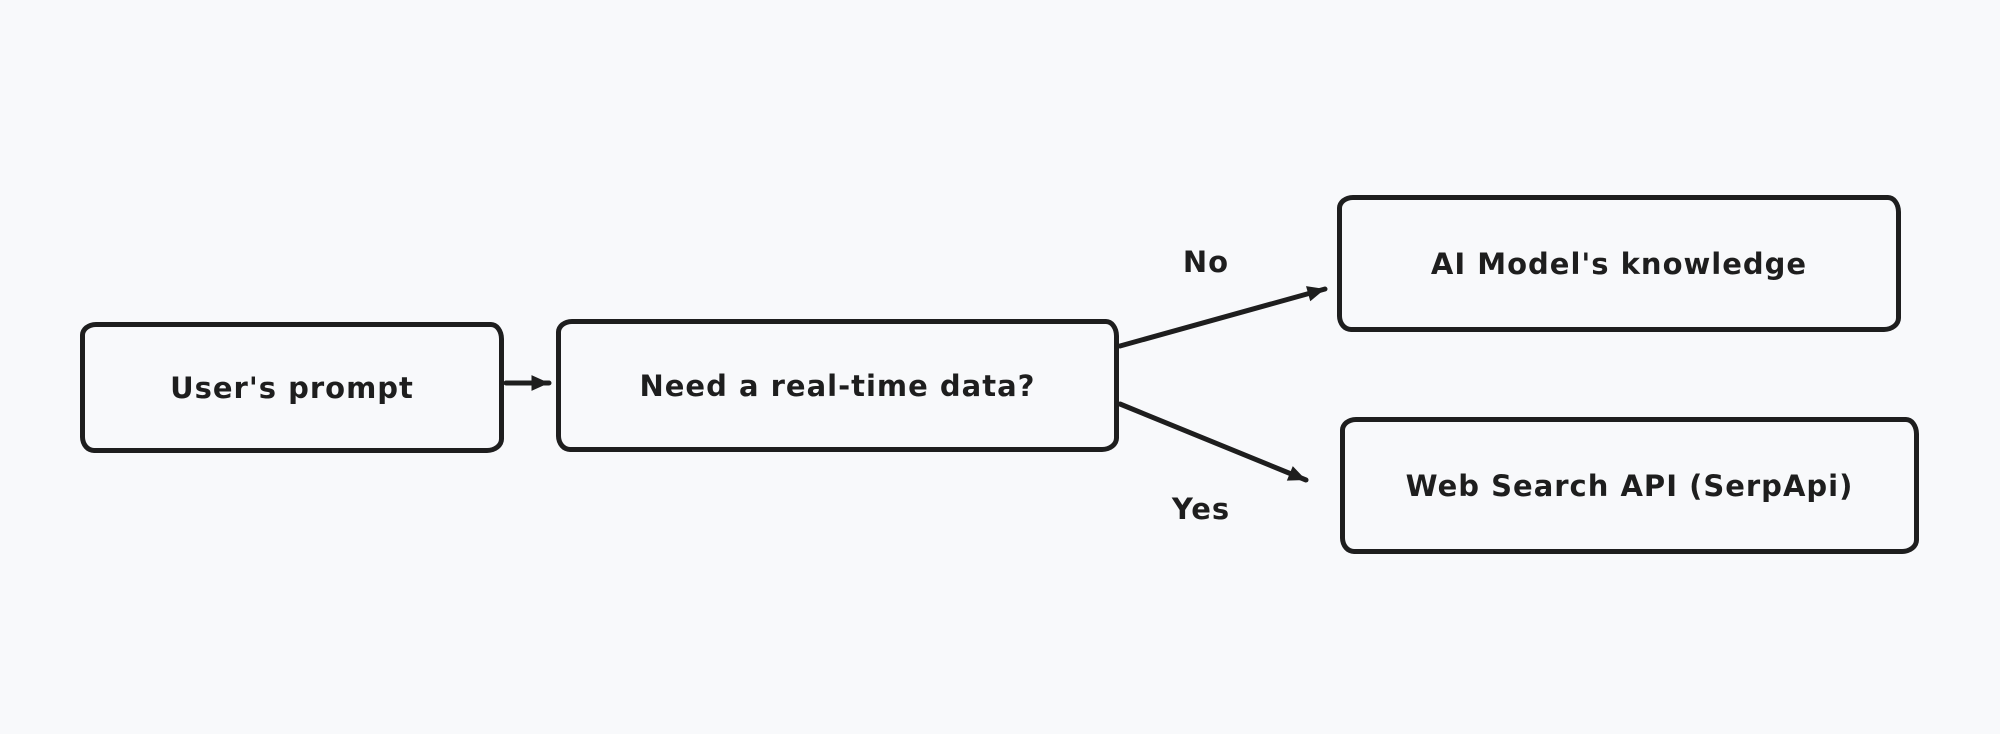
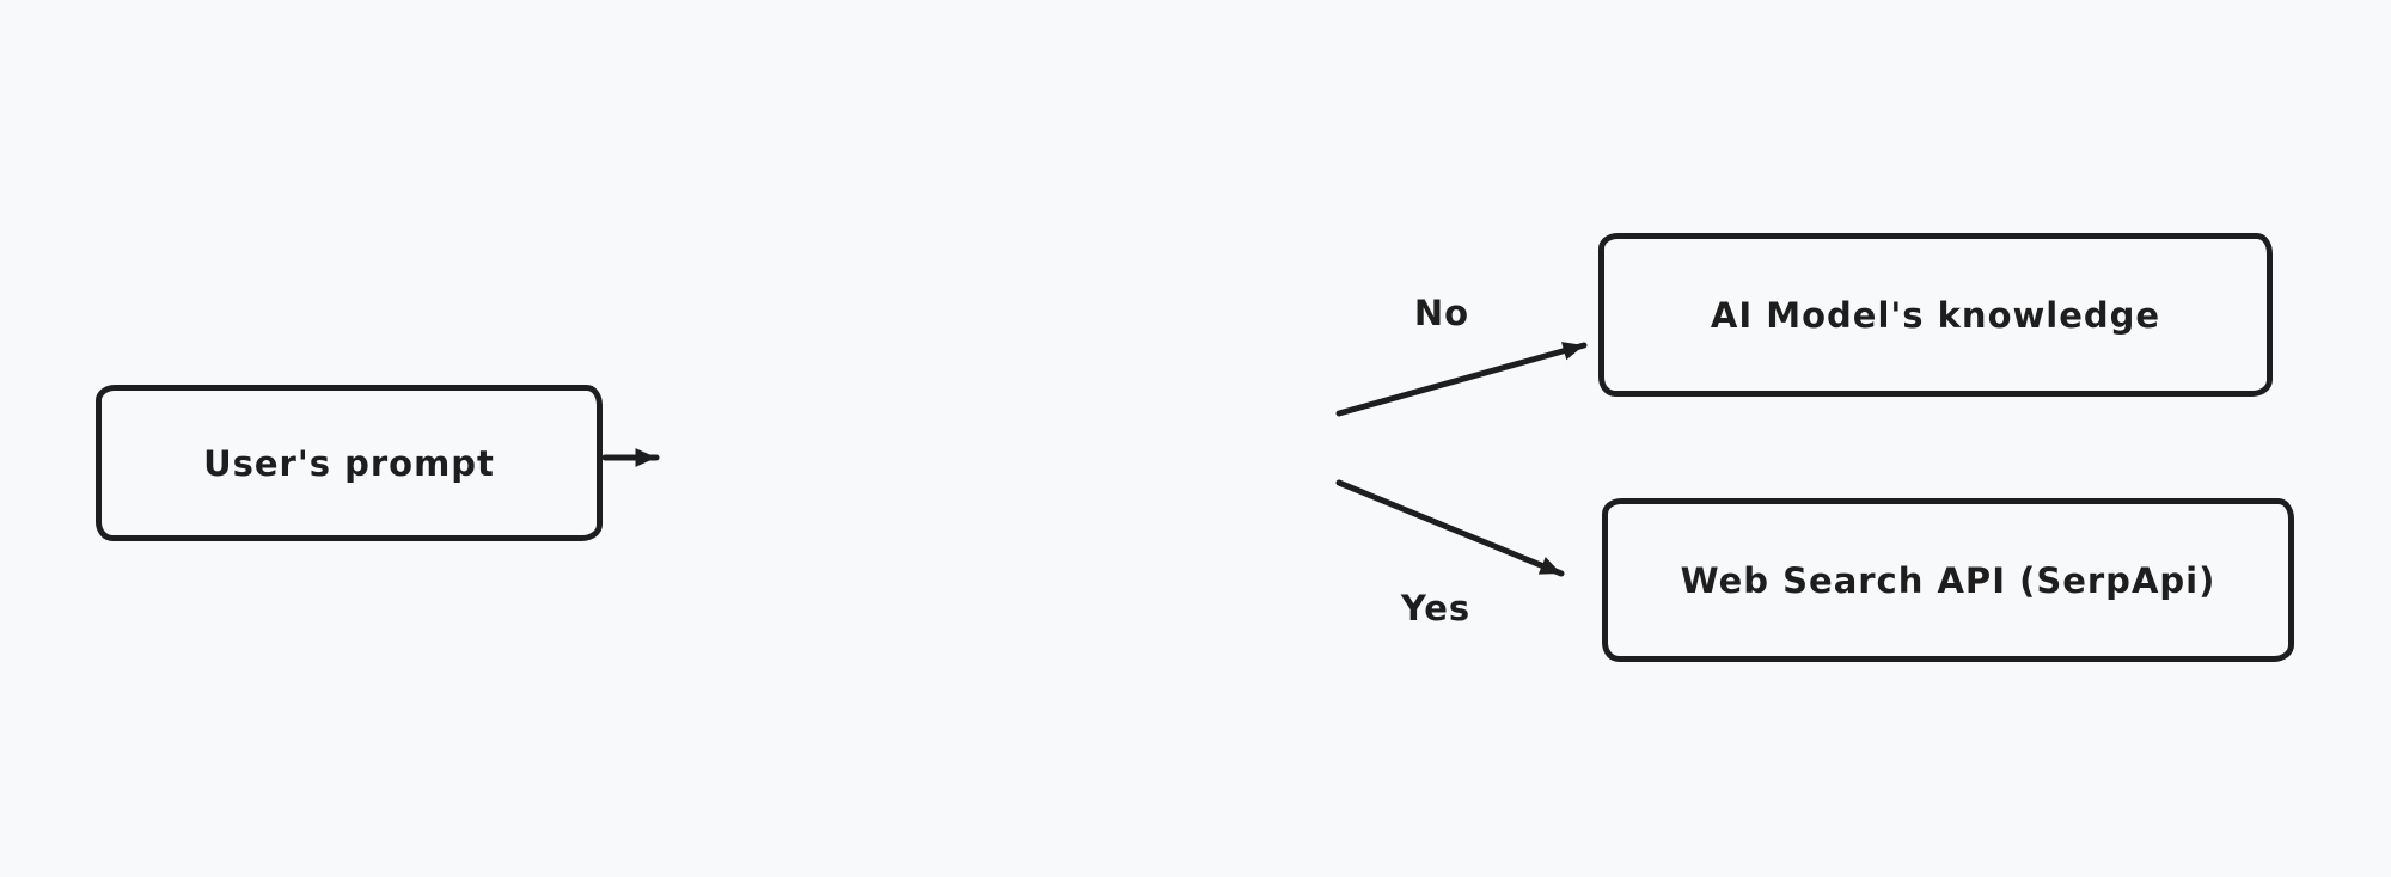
  User's prompt
- Need a real-time data?
  AI Model's knowledge
  Web Search API (SerpApi)
  No
  Yes
